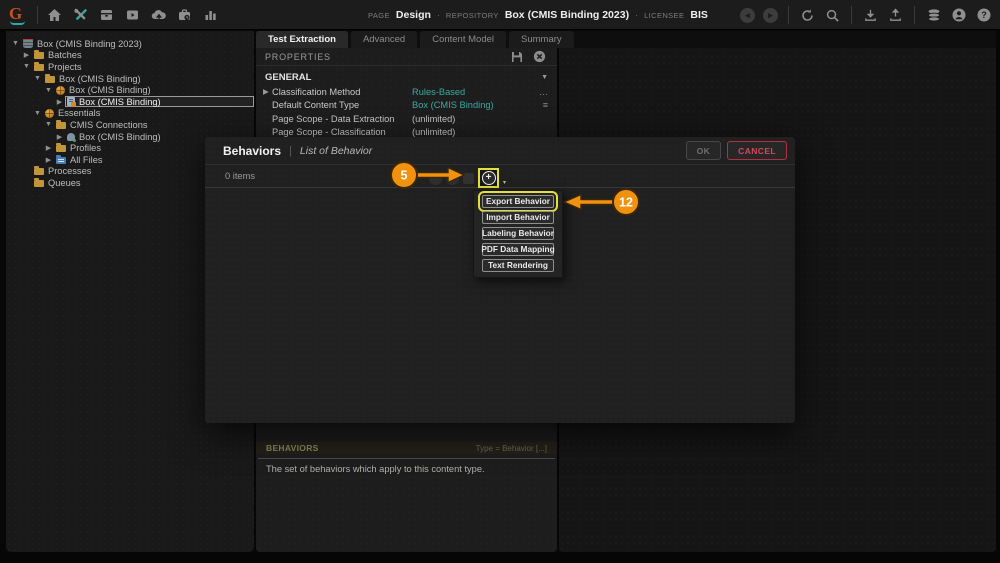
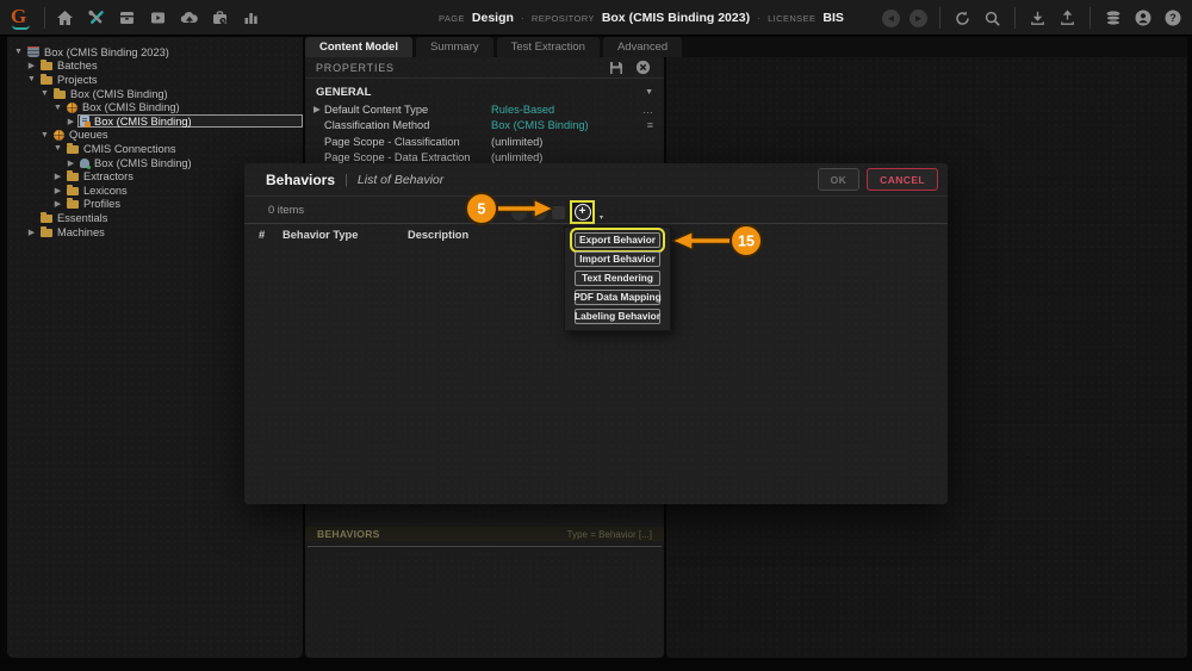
  G
  PAGE
  Design
  ·
  REPOSITORY
  Box (CMIS Binding 2023)
  ·
  LICENSEE
  BIS
  ◂
  ▸
  ?
  Box (CMIS Binding 2023)
  Batches
  Projects
  Box (CMIS Binding)
  Box (CMIS Binding)
  Box (CMIS Binding)
- Essentials
+ Queues
  CMIS Connections
  Box (CMIS Binding)
+ Extractors
+ Lexicons
  Profiles
- All Files
- Processes
- Queues
+ Essentials
+ Machines
- Test Extraction
+ Content Model
- Advanced
+ Summary
- Content Model
+ Test Extraction
- Summary
+ Advanced
  PROPERTIES
  GENERAL
  ▶
- Classification Method
+ Default Content Type
  Rules-Based
  …
- Default Content Type
+ Classification Method
  Box (CMIS Binding)
  ≡
- Page Scope - Data Extraction
+ Page Scope - Classification
  (unlimited)
- Page Scope - Classification
+ Page Scope - Data Extraction
  (unlimited)
  BEHAVIORS
  Type = Behavior [...]
- The set of behaviors which apply to this content type.
  Behaviors
  |
  List of Behavior
  OK
  CANCEL
  0 items
  +
+ #
+ Behavior Type
+ Description
  Export Behavior
  Import Behavior
- Labeling Behavior
+ Text Rendering
  PDF Data Mapping
- Text Rendering
+ Labeling Behavior
  5
- 12
+ 15
